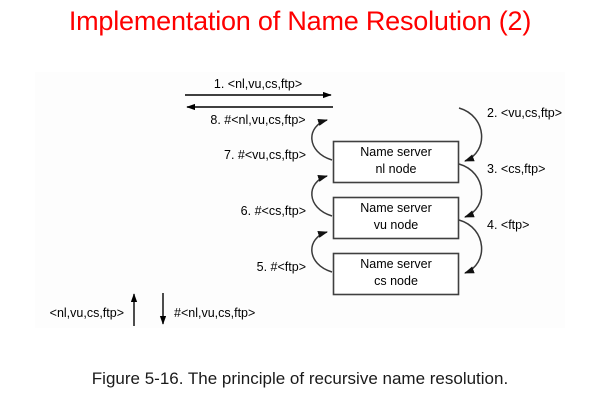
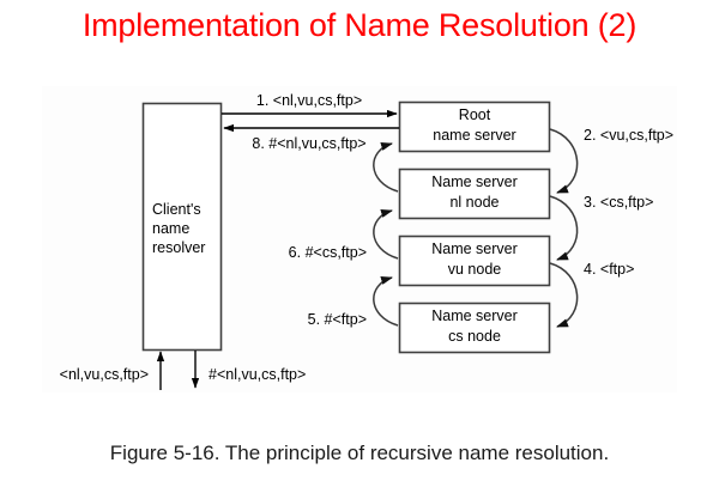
  Implementation of Name Resolution (2)
+ Client's
+ name
+ resolver
+ Root
+ name server
  Name server
  nl node
  Name server
  vu node
  Name server
  cs node
  1. <nl,vu,cs,ftp>
  8. #<nl,vu,cs,ftp>
  2. <vu,cs,ftp>
  3. <cs,ftp>
  4. <ftp>
- 7. #<vu,cs,ftp>
  6. #<cs,ftp>
  5. #<ftp>
  <nl,vu,cs,ftp>
  #<nl,vu,cs,ftp>
  Figure 5-16. The principle of recursive name resolution.
